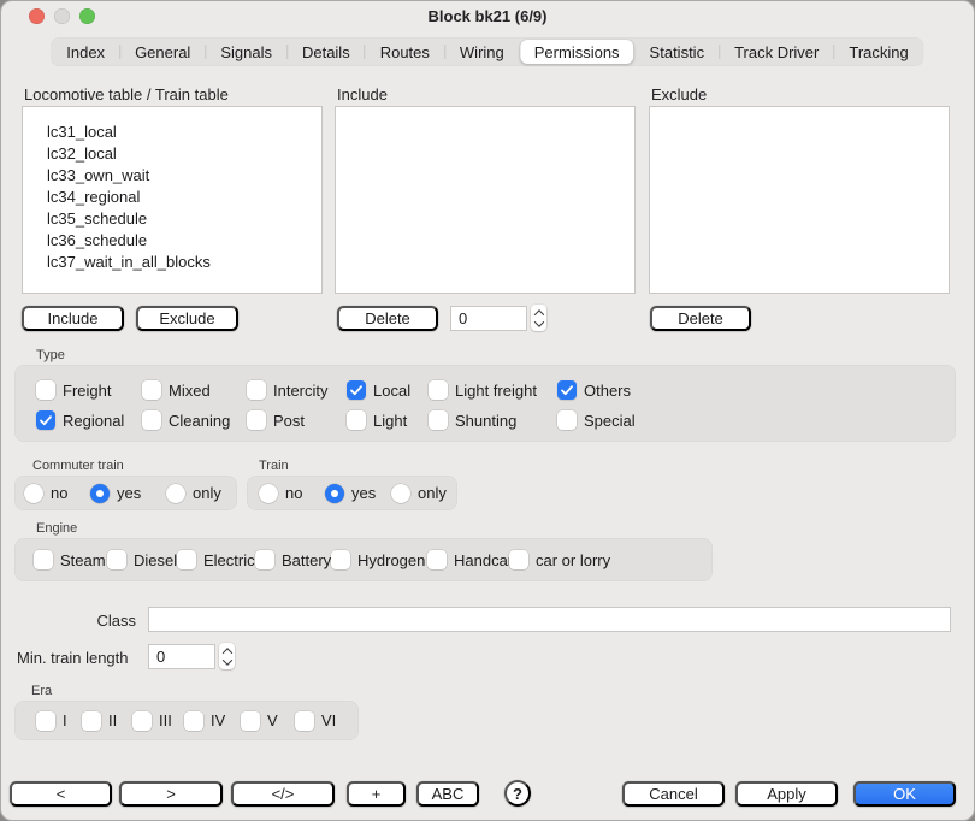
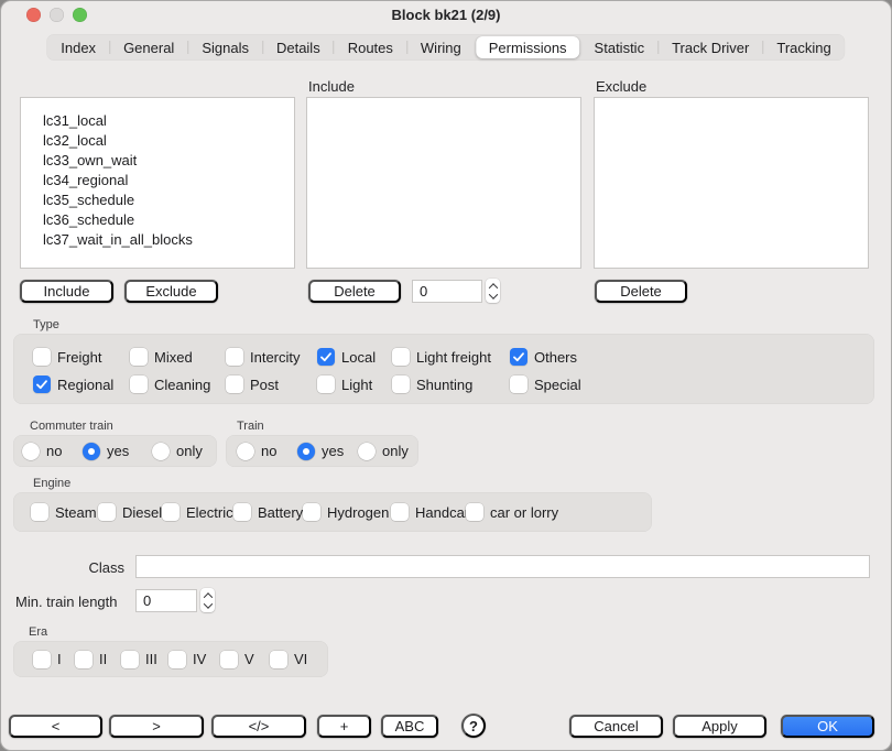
- Block bk21 (6/9)
+ Block bk21 (2/9)
  Index
  General
  Signals
  Details
  Routes
  Wiring
  Permissions
  Statistic
  Track Driver
  Tracking
- Locomotive table / Train table
  Include
  Exclude
  lc31_local
  lc32_local
  lc33_own_wait
  lc34_regional
  lc35_schedule
  lc36_schedule
  lc37_wait_in_all_blocks
  Include
  Exclude
  Delete
  0
  Delete
  Type
  Freight
  Mixed
  Intercity
  Local
  Light freight
  Others
  Regional
  Cleaning
  Post
  Light
  Shunting
  Special
  Commuter train
  no
  yes
  only
  Train
  no
  yes
  only
  Engine
  Steam
  Diesel
  Electric
  Battery
  Hydrogen
  Handca
  car or lorry
  Class
  Min. train length
  0
  Era
  I
  II
  III
  IV
  V
  VI
  <
  >
  </>
  +
  ABC
  ?
  Cancel
  Apply
  OK
